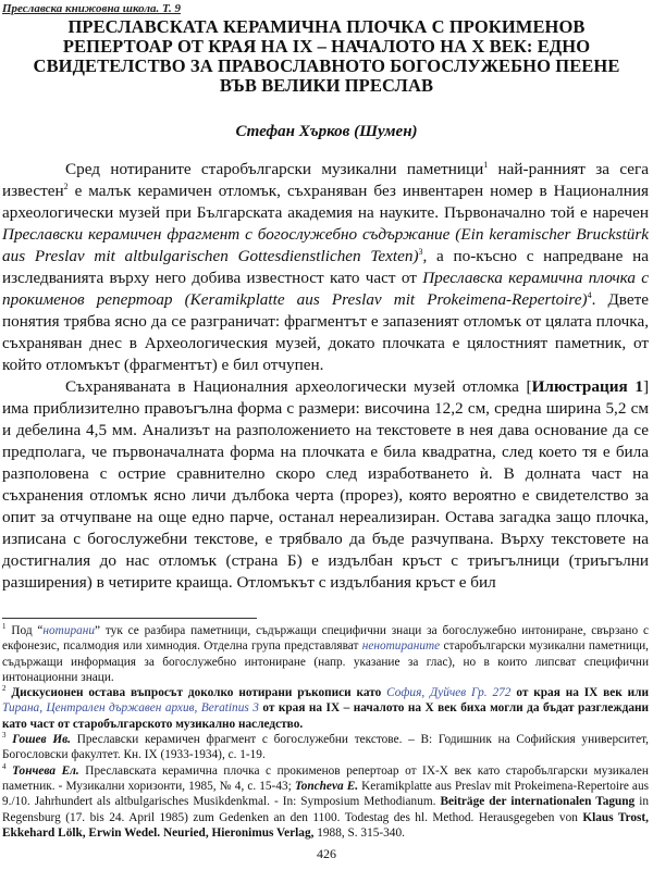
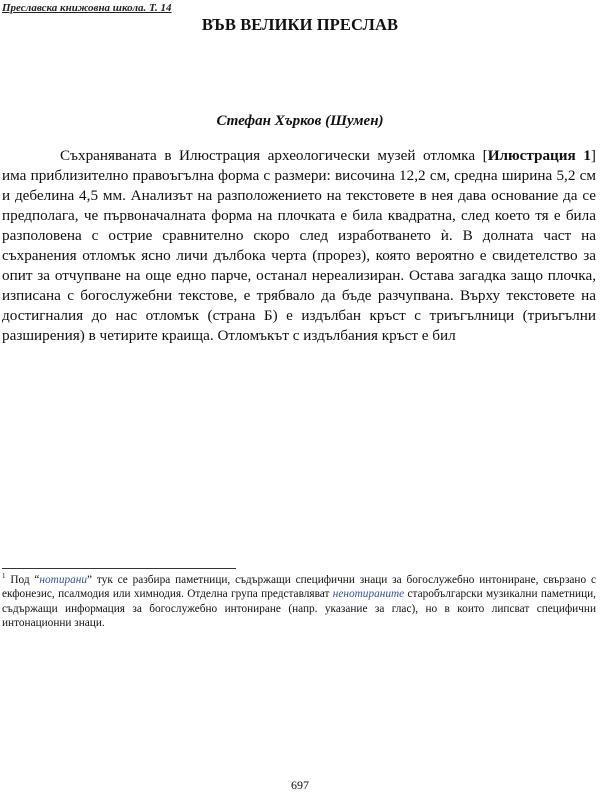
- Преславска книжовна школа. Т. 9
+ Преславска книжовна школа. Т. 14
- ПРЕСЛАВСКАТА КЕРАМИЧНА ПЛОЧКА С ПРОКИМЕНОВ
- РЕПЕРТОАР ОТ КРАЯ НА IX – НАЧАЛОТО НА X ВЕК: ЕДНО
- СВИДЕТЕЛСТВО ЗА ПРАВОСЛАВНОТО БОГОСЛУЖЕБНО ПЕЕНЕ
  ВЪВ ВЕЛИКИ ПРЕСЛАВ
  Стефан Хърков (Шумен)
- Сред нотираните старобългарски музикални паметници1 най-ранният за сега известен2 е малък керамичен отломък, съхраняван без инвентарен номер в Националния археологически музей при Българската академия на науките. Първоначално той е наречен Преславски керамичен фрагмент с богослужебно съдържание (Ein keramischer Bruckstürk aus Preslav mit altbulgarischen Gottesdienstlichen Texten)3, а по-късно с напредване на изследванията върху него добива известност като част от Преславска керамична плочка с прокименов репертоар (Keramikplatte aus Preslav mit Prokeimena-Repertoire)4. Двете понятия трябва ясно да се разграничат: фрагментът е запазеният отломък от цялата плочка, съхраняван днес в Археологическия музей, докато плочката е цялостният паметник, от който отломъкът (фрагментът) е бил отчупен.
- Съхраняваната в Националния археологически музей отломка [Илюстрация 1] има приблизително правоъгълна форма с размери: височина 12,2 см, средна ширина 5,2 см и дебелина 4,5 мм. Анализът на разположението на текстовете в нея дава основание да се предполага, че първоначалната форма на плочката е била квадратна, след което тя е била разполовена с острие сравнително скоро след изработването ѝ. В долната част на съхранения отломък ясно личи дълбока черта (прорез), която вероятно е свидетелство за опит за отчупване на още едно парче, останал нереализиран. Остава загадка защо плочка, изписана с богослужебни текстове, е трябвало да бъде разчупвана. Върху текстовете на достигналия до нас отломък (страна Б) е издълбан кръст с триъгълници (триъгълни разширения) в четирите краища. Отломъкът с издълбания кръст е бил
+ Съхраняваната в Илюстрация археологически музей отломка [Илюстрация 1] има приблизително правоъгълна форма с размери: височина 12,2 см, средна ширина 5,2 см и дебелина 4,5 мм. Анализът на разположението на текстовете в нея дава основание да се предполага, че първоначалната форма на плочката е била квадратна, след което тя е била разполовена с острие сравнително скоро след изработването ѝ. В долната част на съхранения отломък ясно личи дълбока черта (прорез), която вероятно е свидетелство за опит за отчупване на още едно парче, останал нереализиран. Остава загадка защо плочка, изписана с богослужебни текстове, е трябвало да бъде разчупвана. Върху текстовете на достигналия до нас отломък (страна Б) е издълбан кръст с триъгълници (триъгълни разширения) в четирите краища. Отломъкът с издълбания кръст е бил
  1 Под “нотирани” тук се разбира паметници, съдържащи специфични знаци за богослужебно интониране, свързано с екфонезис, псалмодия или химнодия. Отделна група представляват ненотираните старобългарски музикални паметници, съдържащи информация за богослужебно интониране (напр. указание за глас), но в които липсват специфични интонационни знаци.
- 2 Дискусионен остава въпросът доколко нотирани ръкописи като София, Дуйчев Гр. 272 от края на IX век или Тирана, Централен държавен архив, Beratinus 3 от края на IX – началото на X век биха могли да бъдат разглеждани като част от старобългарското музикално наследство.
- 3 Гошев Ив. Преславски керамичен фрагмент с богослужебни текстове. – В: Годишник на Софийския университет, Богословски факултет. Кн. IX (1933-1934), с. 1-19.
- 4 Тончева Ел. Преславската керамична плочка с прокименов репертоар от IX-X век като старобългарски музикален паметник. - Музикални хоризонти, 1985, № 4, с. 15-43; Toncheva E. Keramikplatte aus Preslav mit Prokeimena-Repertoire aus 9./10. Jahrhundert als altbulgarisches Musikdenkmal. - In: Symposium Methodianum. Beiträge der internationalen Tagung in Regensburg (17. bis 24. April 1985) zum Gedenken an den 1100. Todestag des hl. Method. Herausgegeben von Klaus Trost, Ekkehard Lölk, Erwin Wedel. Neuried, Hieronimus Verlag, 1988, S. 315-340.
- 426
+ 697
